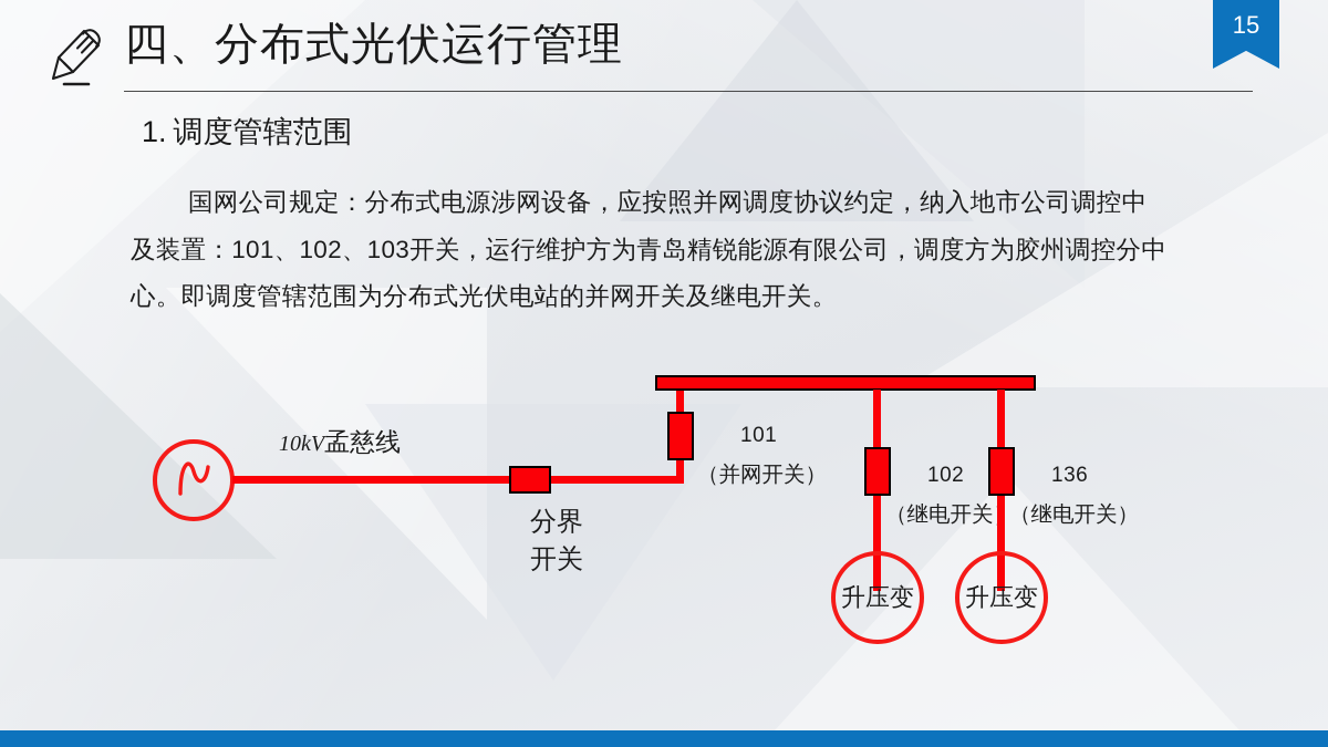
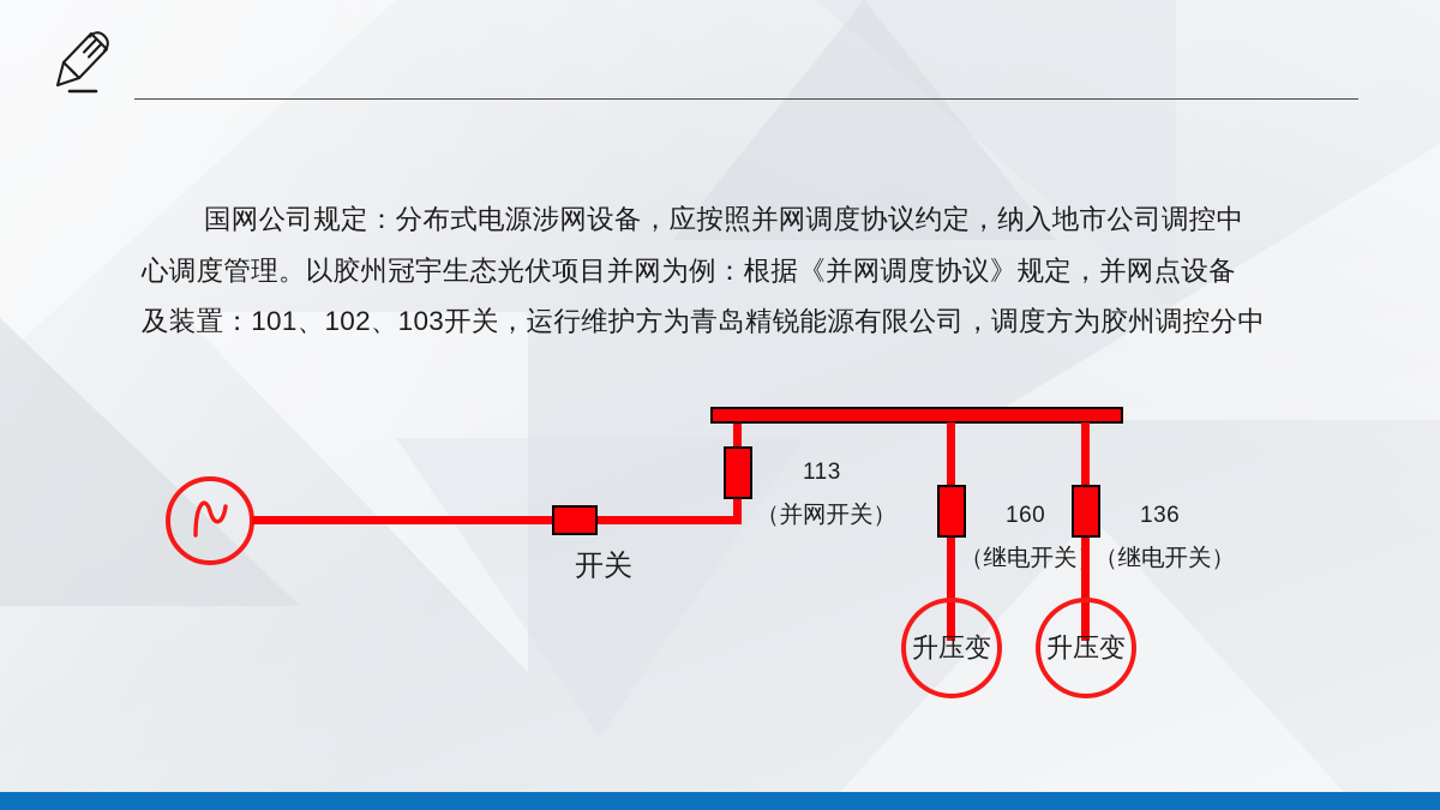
- 15
- 四、分布式光伏运行管理
- 1. 调度管辖范围
  国网公司规定：分布式电源涉网设备，应按照并网调度协议约定，纳入地市公司调控中
+ 心调度管理。以胶州冠宇生态光伏项目并网为例：根据《并网调度协议》规定，并网点设备
  及装置：101、102、103开关，运行维护方为青岛精锐能源有限公司，调度方为胶州调控分中
- 心。即调度管辖范围为分布式光伏电站的并网开关及继电开关。
- 分界
  开关
- 10kV孟慈线
- 101
+ 113
  （并网开关）
- 102
+ 160
  （继电开关
  升压变
  136
  （继电开关）
  升压变
